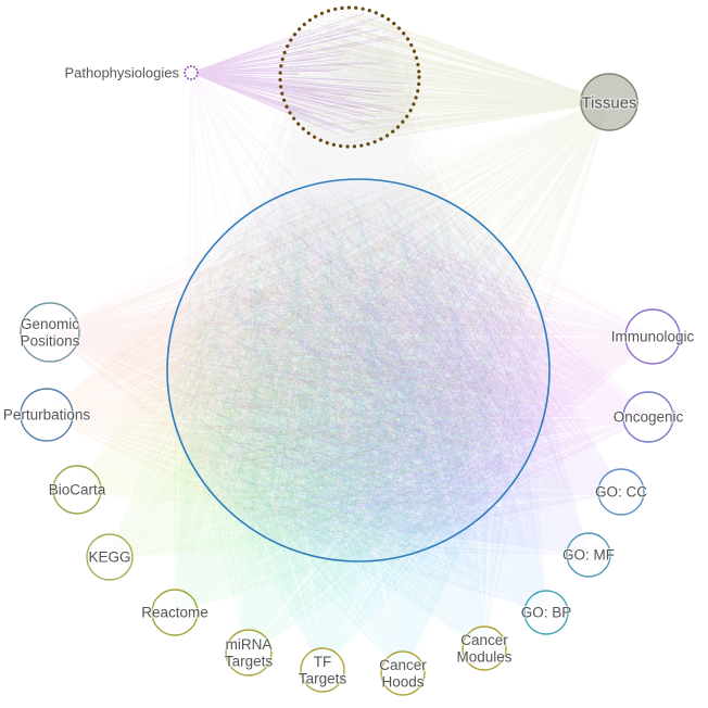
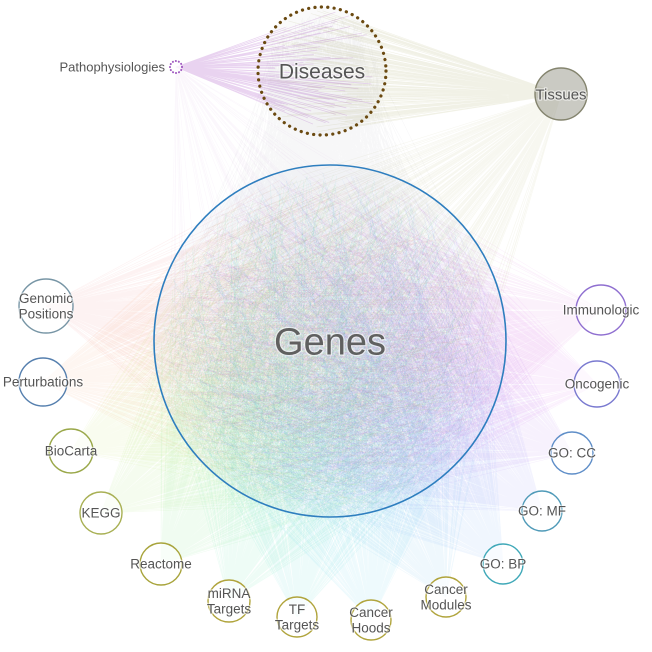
+ Genes
+ Diseases
  Pathophysiologies
  Tissues
  Genomic Positions
  Perturbations
  BioCarta
  KEGG
  Reactome
  miRNA Targets
  TF Targets
  Cancer Hoods
  Cancer Modules
  GO: BP
  GO: MF
  GO: CC
  Oncogenic
  Immunologic
